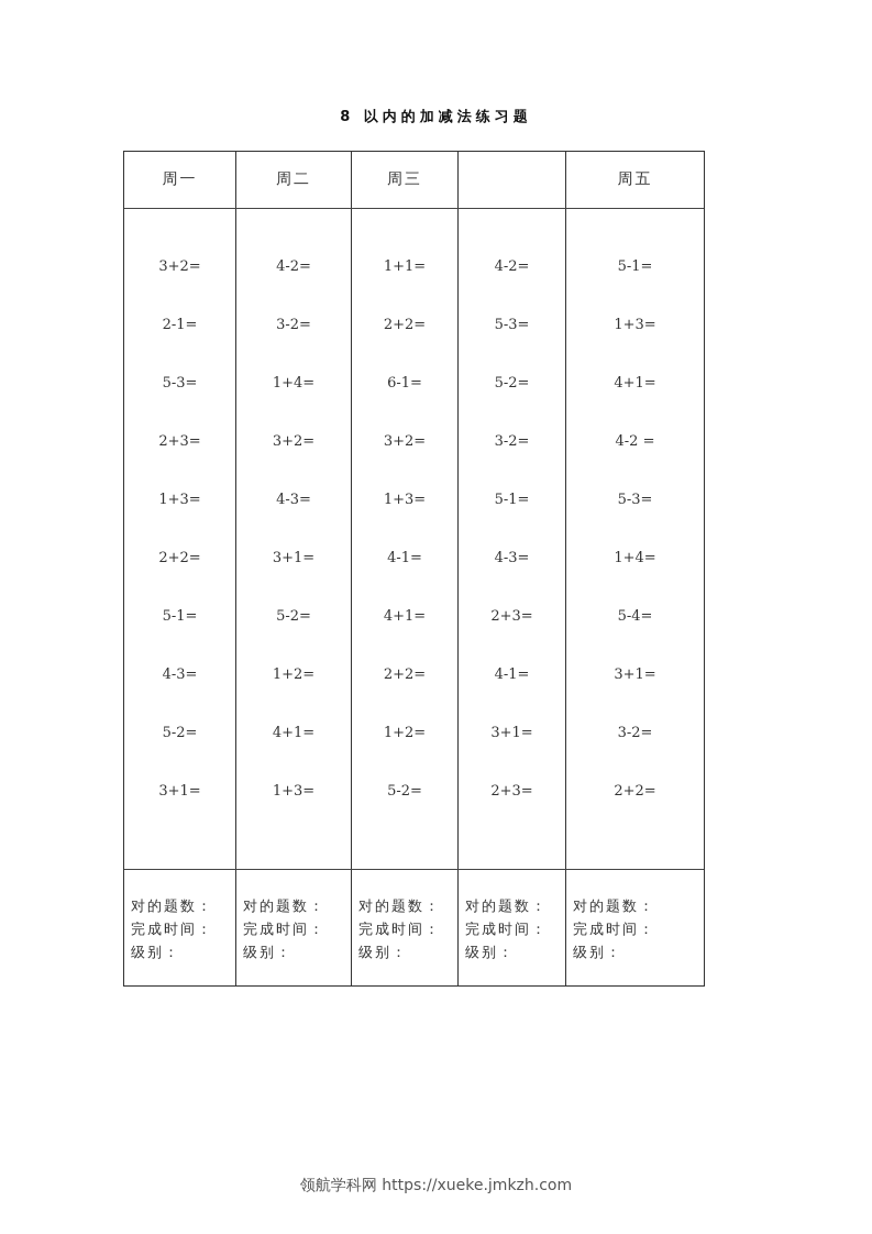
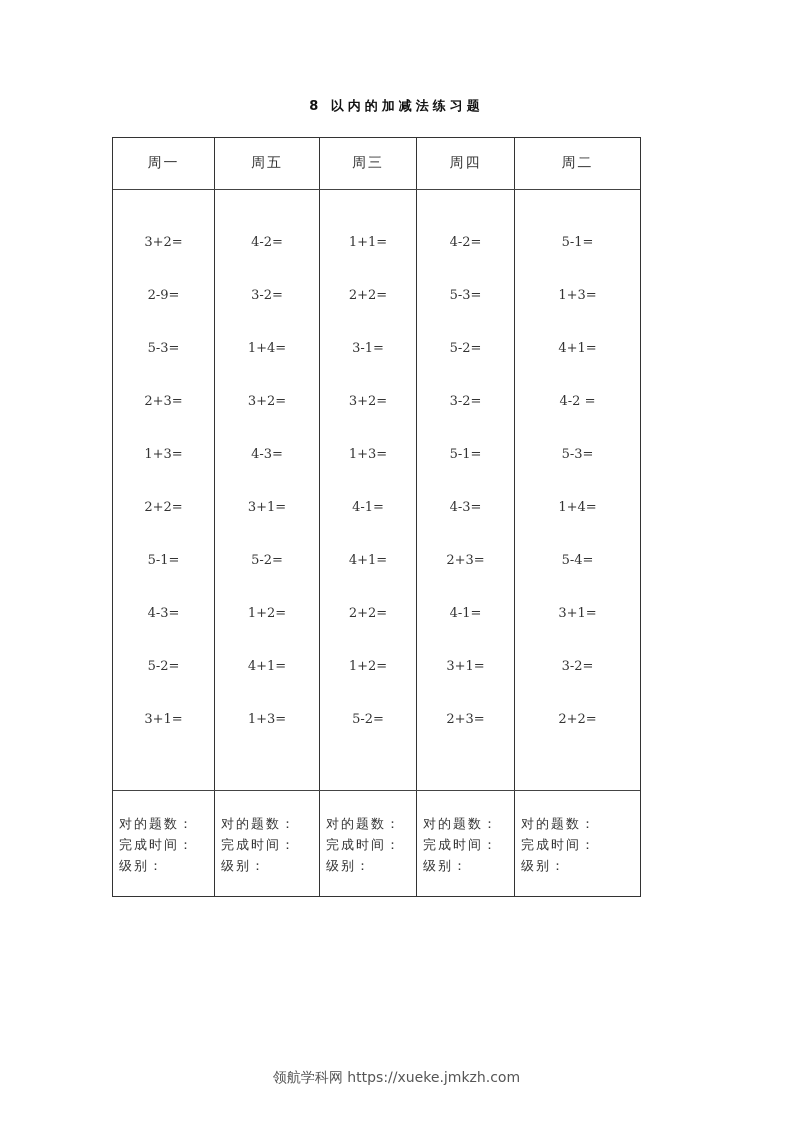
  8 以内的加减法练习题
  周一
- 周二
+ 周五
  周三
+ 周四
- 周五
+ 周二
  3+2=
- 2-1=
+ 2-9=
  5-3=
  2+3=
  1+3=
  2+2=
  5-1=
  4-3=
  5-2=
  3+1=
  4-2=
  3-2=
  1+4=
  3+2=
  4-3=
  3+1=
  5-2=
  1+2=
  4+1=
  1+3=
  1+1=
  2+2=
- 6-1=
+ 3-1=
  3+2=
  1+3=
  4-1=
  4+1=
  2+2=
  1+2=
  5-2=
  4-2=
  5-3=
  5-2=
  3-2=
  5-1=
  4-3=
  2+3=
  4-1=
  3+1=
  2+3=
  5-1=
  1+3=
  4+1=
  4-2 =
  5-3=
  1+4=
  5-4=
  3+1=
  3-2=
  2+2=
  对的题数：
  完成时间：
  级别：
  对的题数：
  完成时间：
  级别：
  对的题数：
  完成时间：
  级别：
  对的题数：
  完成时间：
  级别：
  对的题数：
  完成时间：
  级别：
  领航学科网 https://xueke.jmkzh.com
